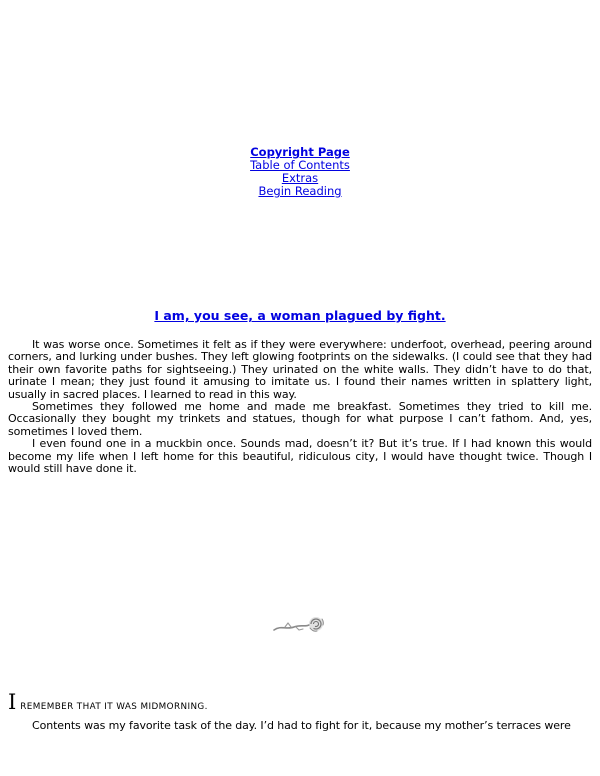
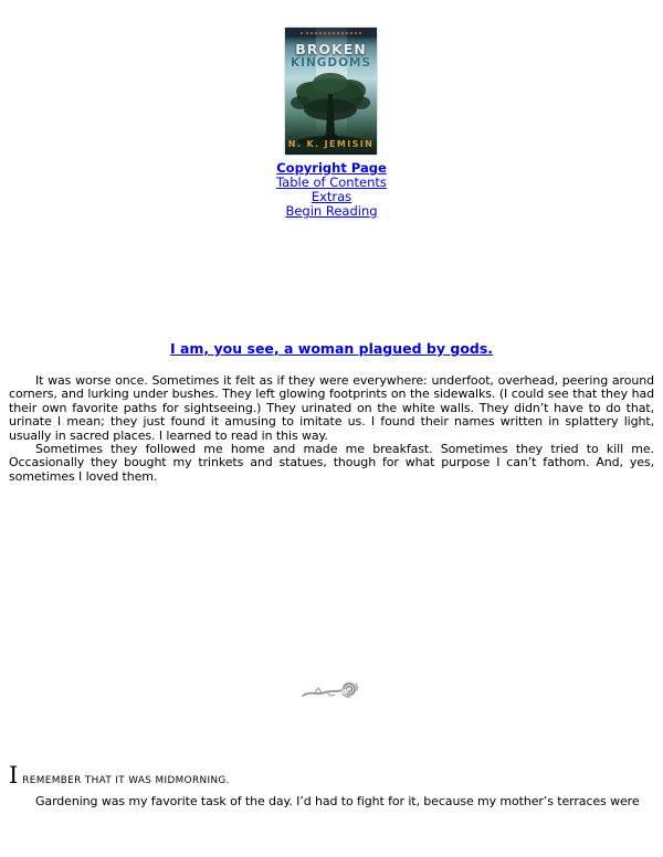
+ BROKEN
+ KINGDOMS
+ N. K. JEMISIN
  Copyright Page
  Table of Contents
  Extras
  Begin Reading
- I am, you see, a woman plagued by fight.
+ I am, you see, a woman plagued by gods.
  It was worse once. Sometimes it felt as if they were everywhere: underfoot, overhead, peering around corners, and lurking under bushes. They left glowing footprints on the sidewalks. (I could see that they had their own favorite paths for sightseeing.) They urinated on the white walls. They didn’t have to do that, urinate I mean; they just found it amusing to imitate us. I found their names written in splattery light, usually in sacred places. I learned to read in this way.
  Sometimes they followed me home and made me breakfast. Sometimes they tried to kill me. Occasionally they bought my trinkets and statues, though for what purpose I can’t fathom. And, yes, sometimes I loved them.
- I even found one in a muckbin once. Sounds mad, doesn’t it? But it’s true. If I had known this would become my life when I left home for this beautiful, ridiculous city, I would have thought twice. Though I would still have done it.
  I REMEMBER THAT IT WAS MIDMORNING.
- Contents was my favorite task of the day. I’d had to fight for it, because my mother’s terraces were
+ Gardening was my favorite task of the day. I’d had to fight for it, because my mother’s terraces were
